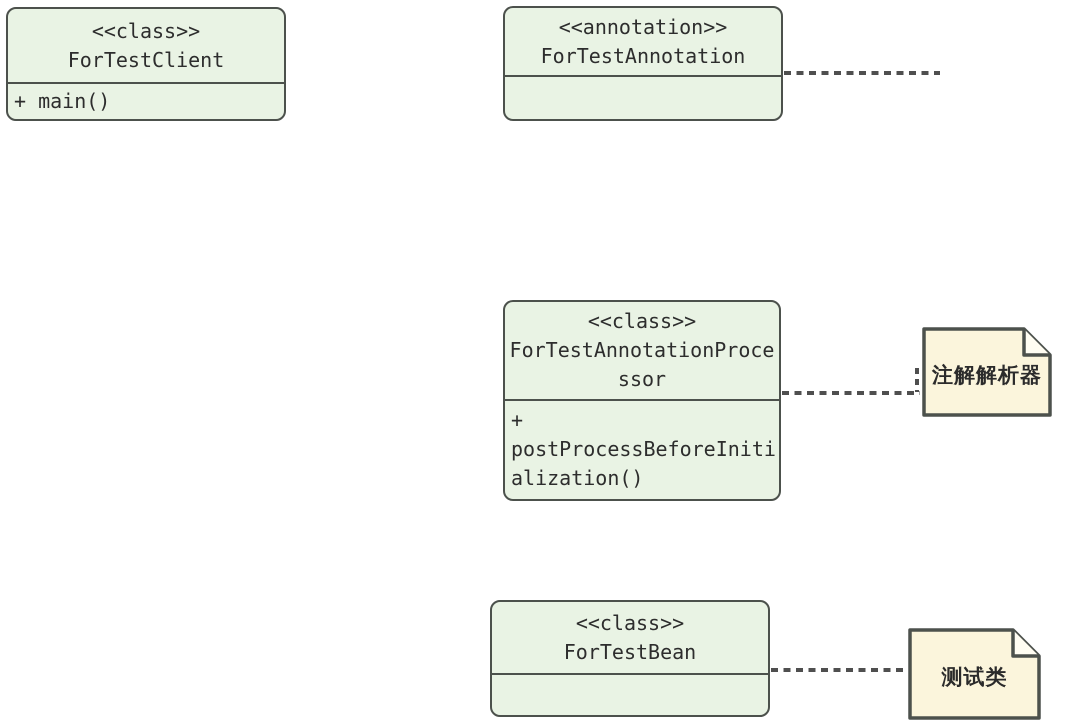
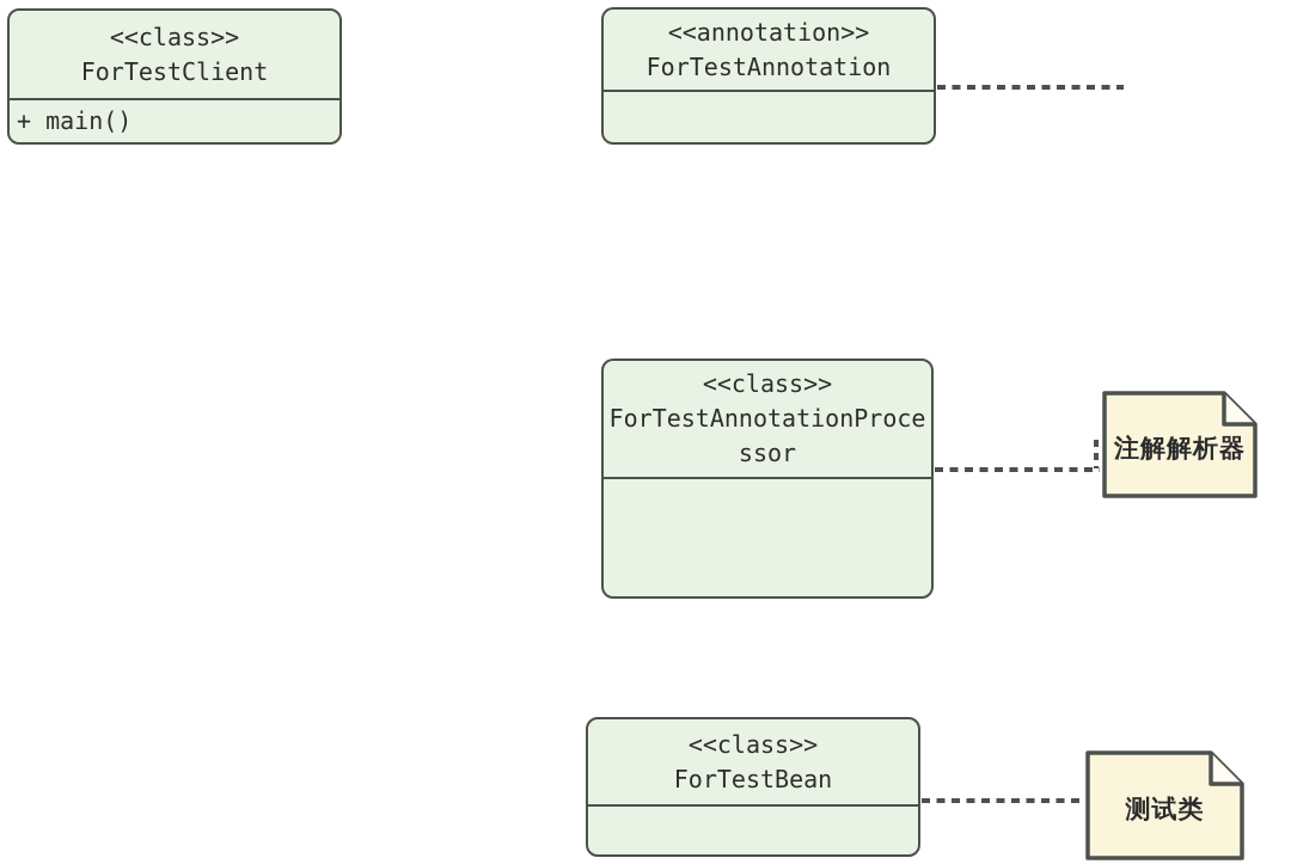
  <<class>>
  ForTestClient
  + main()
  <<annotation>>
  ForTestAnnotation
  <<class>>
  ForTestAnnotationProcessor
- + postProcessBeforeInitialization()
  <<class>>
  ForTestBean
  注解解析器
  测试类
